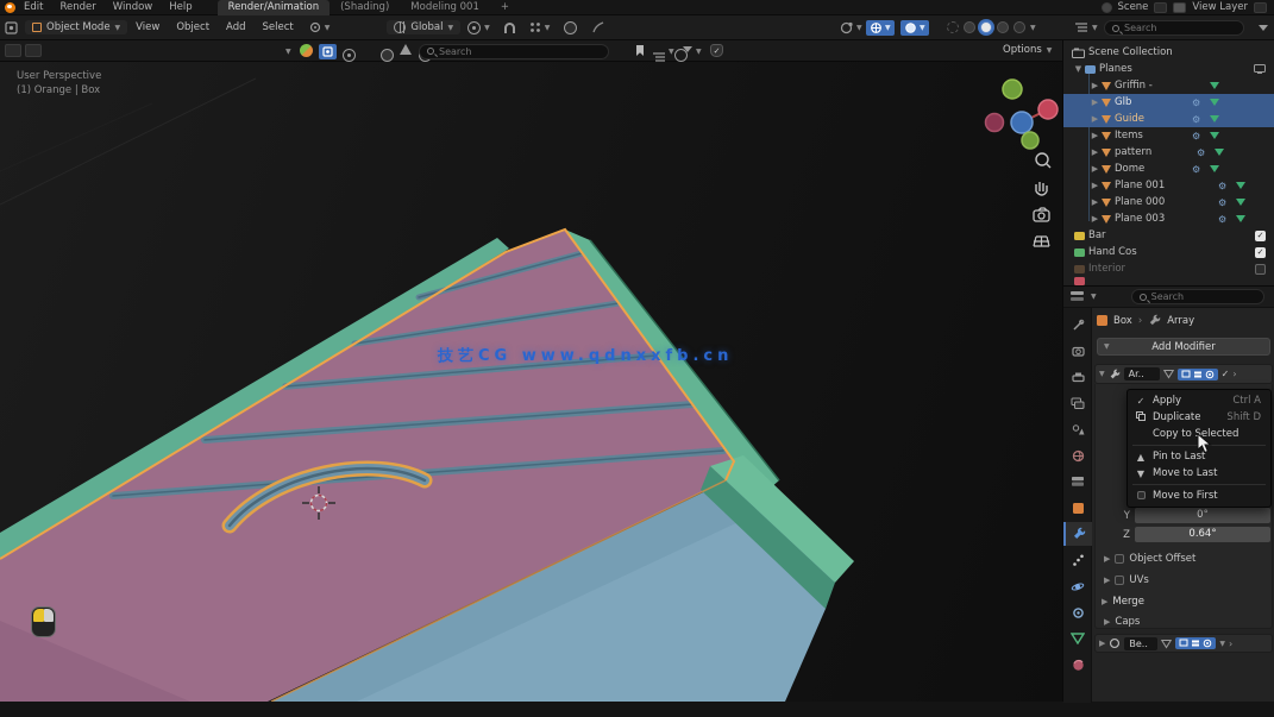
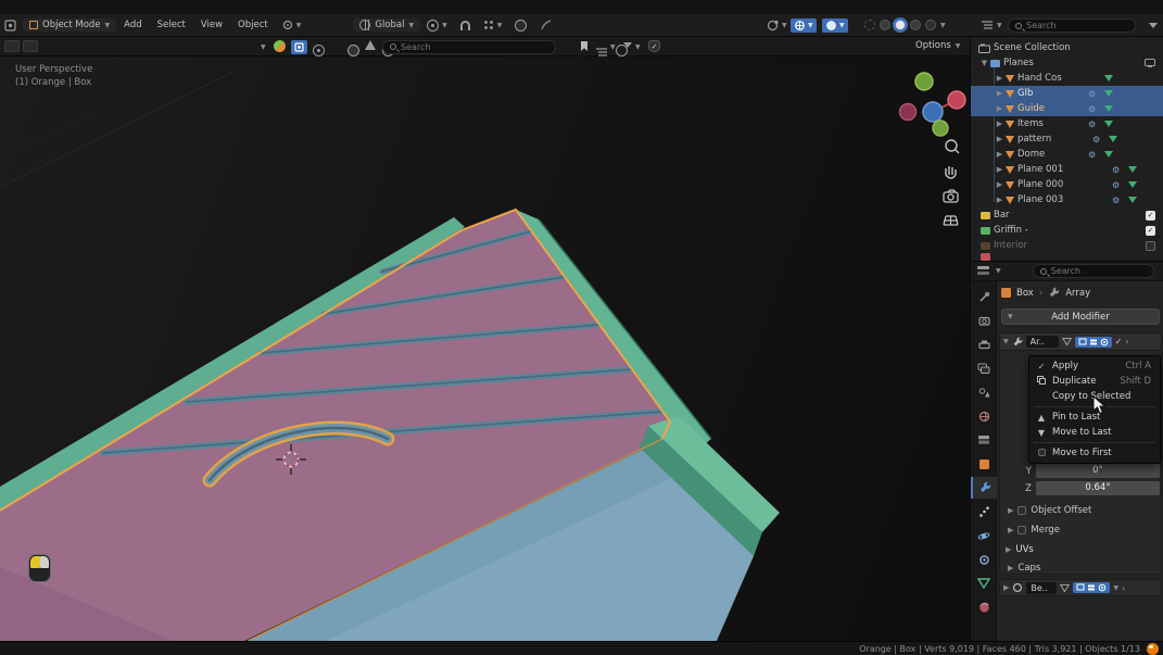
- Edit
- Render
- Window
- Help
- Render/Animation
- (Shading)
- Modeling 001
- +
- Scene
- View Layer
  Object Mode
- View
+ Add
- Object
+ Select
- Add
+ View
- Select
+ Object
  Global
  Search
  Search
  ✓
  Options
  User Perspective
  (1) Orange | Box
- 技艺CG www.qdnxxfb.cn
  Scene Collection
  ▼
  Planes
  ▶
- Griffin -
+ Hand Cos
  ▶
  Glb
  ⚙
  ▶
  Guide
  ⚙
  ▶
  Items
  ⚙
  ▶
  pattern
  ⚙
  ▶
  Dome
  ⚙
  ▶
  Plane 001
  ⚙
  ▶
  Plane 000
  ⚙
  ▶
  Plane 003
  ⚙
  Bar
  ✓
- Hand Cos
+ Griffin -
  ✓
  Interior
  ✓
  Search
  Box
  ›
  Array
  Add Modifier
  Ar..
  ✓
  ›
  Y
  0°
  Z
  0.64°
  ▶
  Object Offset
  ▶
- UVs
+ Merge
  ▶
- Merge
+ UVs
  ▶
  Caps
  ▶
  Be..
  ›
  ✓
  Apply
  Ctrl A
  Duplicate
  Shift D
  Copy toelected
  ▲
  Pin to Last
  ▼
  Move to Last
  Move to First
+ Orange | Box | Verts 9,019 | Faces 460 | Tris 3,921 | Objects 1/13
